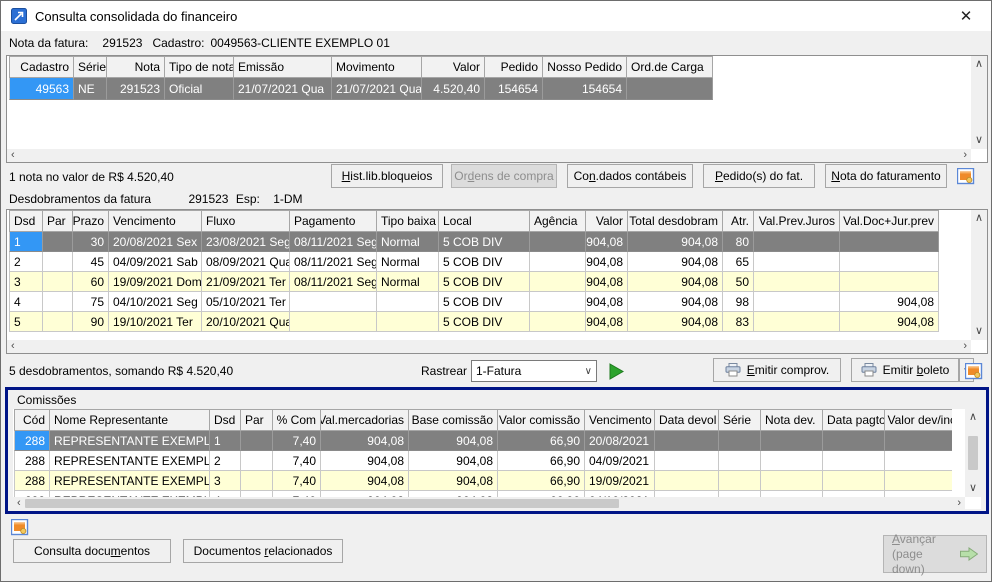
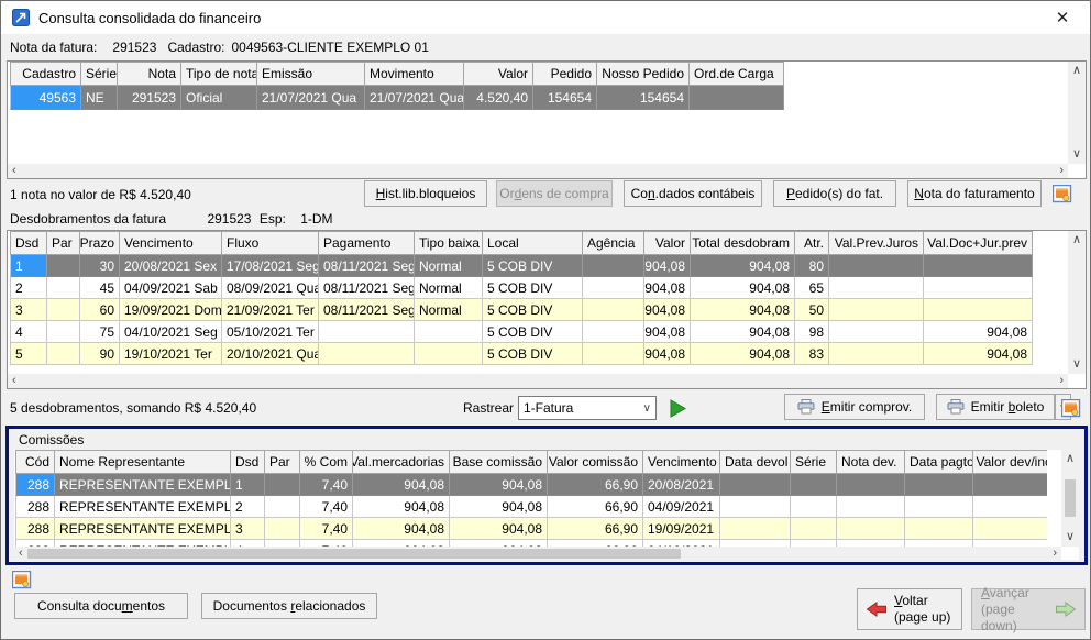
  Consulta consolidada do financeiro
  ✕
  Nota da fatura:
  291523
  Cadastro:
  0049563-CLIENTE EXEMPLO 01
  Cadastro
  Série
  Nota
  Tipo de nota
  Emissão
  Movimento
  Valor
  Pedido
  Nosso Pedido
  Ord.de Carga
  49563
  NE
  291523
  Oficial
  21/07/2021 Qua
  21/07/2021 Qua
  4.520,40
  154654
  154654
  ∧
  ∨
  ‹
  ›
  1 nota no valor de R$ 4.520,40
  Hist.lib.bloqueios
  Ordens de compra
  Con.dados contábeis
  Pedido(s) do fat.
  Nota do faturamento
  Desdobramentos da fatura 291523 Esp: 1-DM
  Dsd
  Par
  Prazo
  Vencimento
  Fluxo
  Pagamento
  Tipo baixa
  Local
  Agência
  Valor
  Total desdobram
  Atr.
  Val.Prev.Juros
  Val.Doc+Jur.prev
  1
  30
  20/08/2021 Sex
- 23/08/2021 Seg
+ 17/08/2021 Seg
  08/11/2021 Seg
  Normal
  5 COB DIV
  904,08
  904,08
  80
  2
  45
  04/09/2021 Sab
  08/09/2021 Qua
  08/11/2021 Seg
  Normal
  5 COB DIV
  904,08
  904,08
  65
  3
  60
  19/09/2021 Dom
  21/09/2021 Ter
  08/11/2021 Seg
  Normal
  5 COB DIV
  904,08
  904,08
  50
  4
  75
  04/10/2021 Seg
  05/10/2021 Ter
  5 COB DIV
  904,08
  904,08
  98
  904,08
  5
  90
  19/10/2021 Ter
  20/10/2021 Qua
  5 COB DIV
  904,08
  904,08
  83
  904,08
  ∧
  ∨
  ‹
  ›
  5 desdobramentos, somando R$ 4.520,40
  Rastrear
  1-Fatura
  ∨
  Emitir comprov.
  Emitir boleto
  Comissões
  Cód
  Nome Representante
  Dsd
  Par
  % Com
  Val.mercadorias
  Base comissão
  Valor comissão
  Vencimento
  Data devol
  Série
  Nota dev.
  Data pagto
  Valor dev/in
  288
  REPRESENTANTE EXEMPL
  1
  7,40
  904,08
  904,08
  66,90
  20/08/2021
  288
  REPRESENTANTE EXEMPL
  2
  7,40
  904,08
  904,08
  66,90
  04/09/2021
  288
  REPRESENTANTE EXEMPL
  3
  7,40
  904,08
  904,08
  66,90
  19/09/2021
  ∧
  ∨
  ‹
  ›
  Consulta documentos
  Documentos relacionados
+ Voltar
+ (page up)
  Avançar
  (page down)
